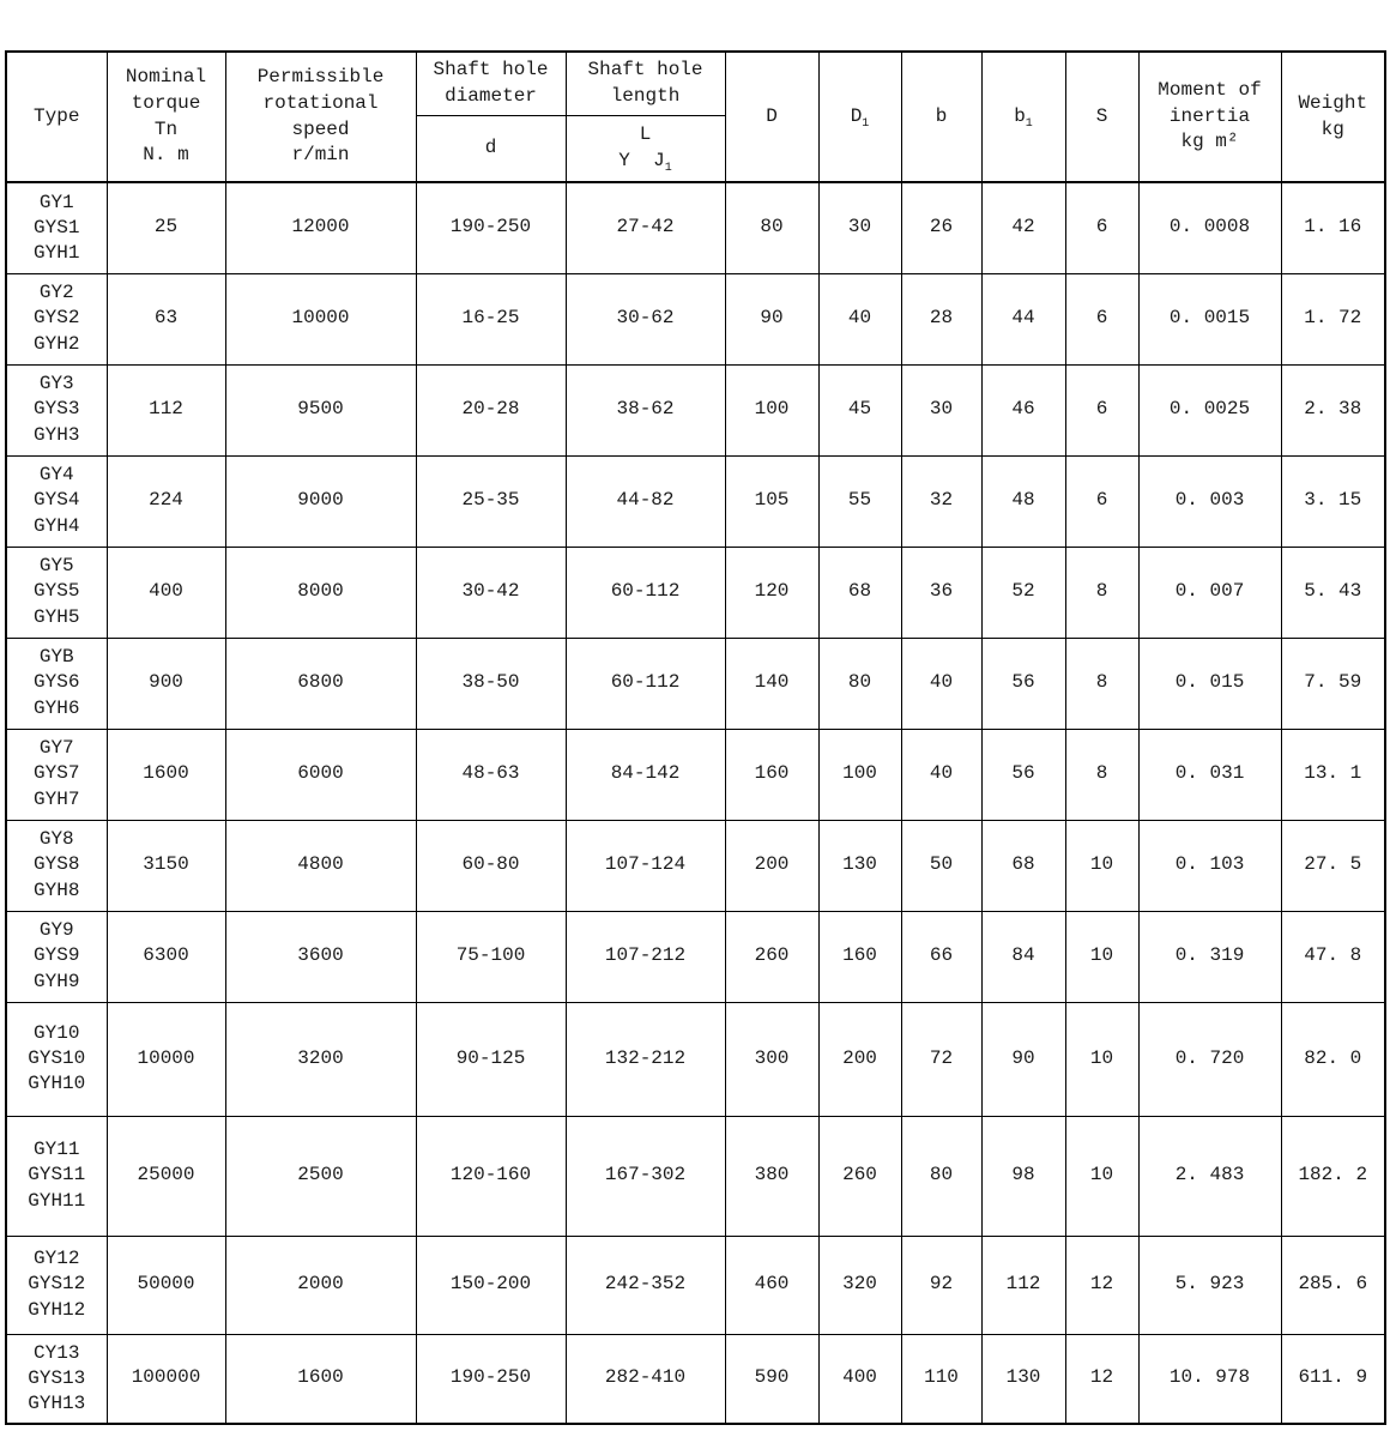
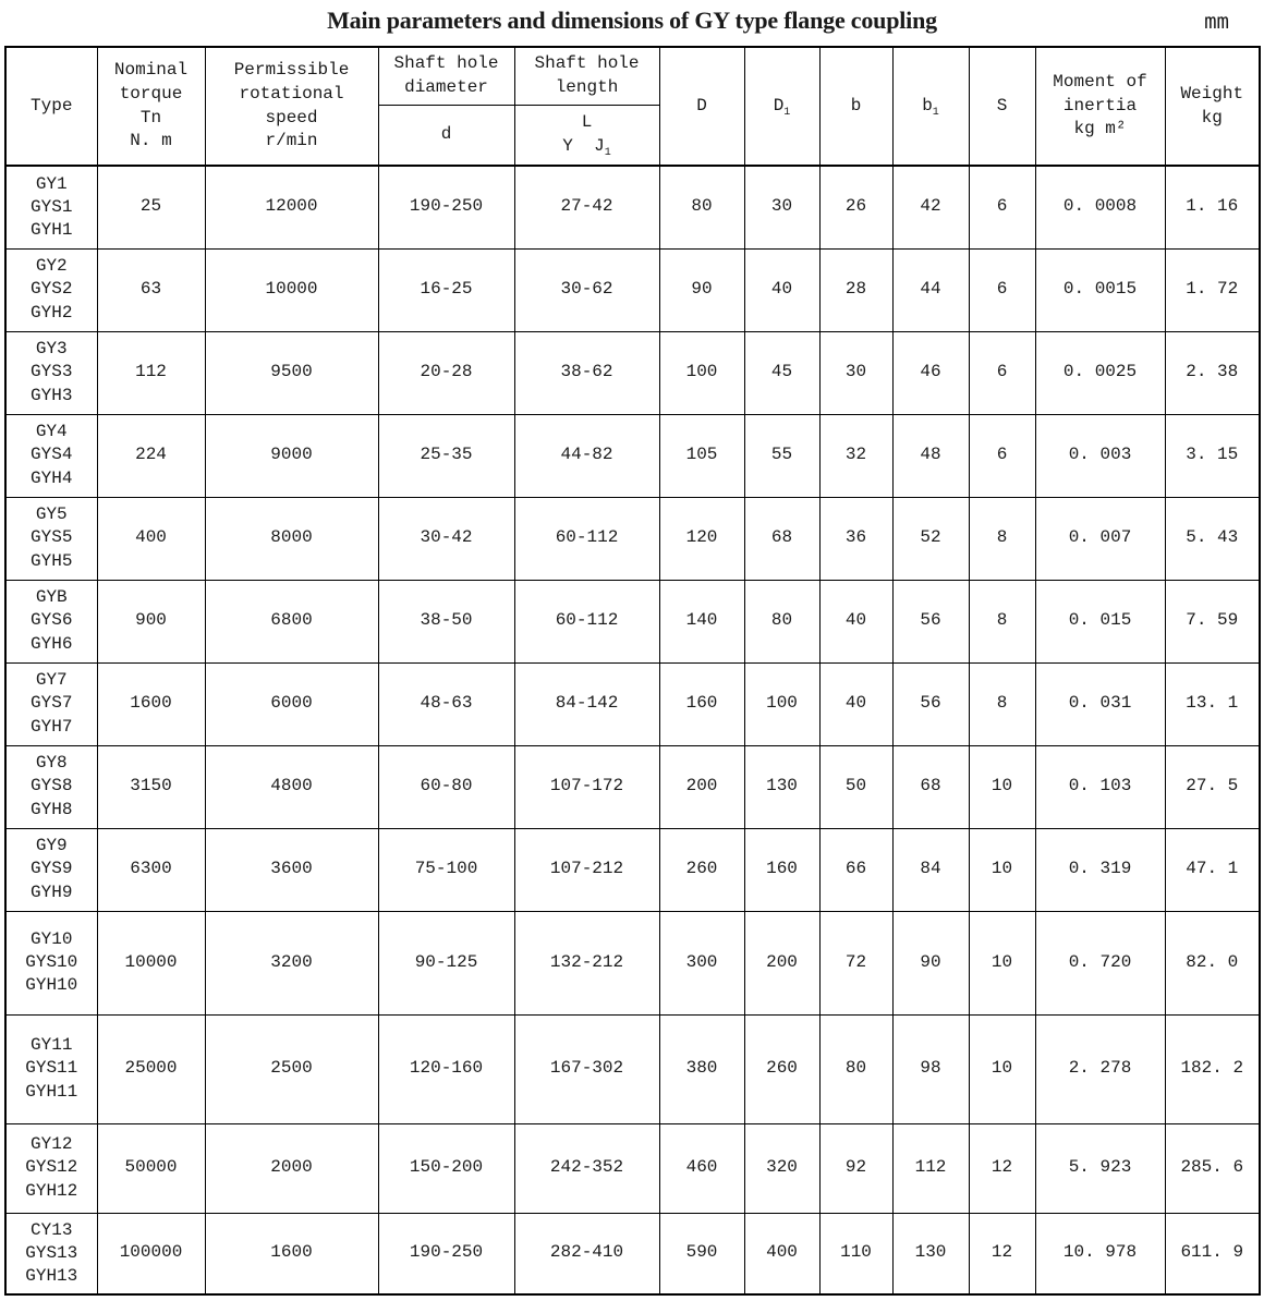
+ Main parameters and dimensions of GY type flange coupling
+ mm
  Type	Nominal torque Tn N. m	Permissible rotational speed r/min	Shaft hole diameter	Shaft hole length	D	D1	b	b1	S	Moment of inertia kg m²	Weight kg
  d	L Y J1
  GY1 GYS1 GYH1	25	12000	190-250	27-42	80	30	26	42	6	0. 0008	1. 16
  GY2 GYS2 GYH2	63	10000	16-25	30-62	90	40	28	44	6	0. 0015	1. 72
  GY3 GYS3 GYH3	112	9500	20-28	38-62	100	45	30	46	6	0. 0025	2. 38
  GY4 GYS4 GYH4	224	9000	25-35	44-82	105	55	32	48	6	0. 003	3. 15
  GY5 GYS5 GYH5	400	8000	30-42	60-112	120	68	36	52	8	0. 007	5. 43
  GYB GYS6 GYH6	900	6800	38-50	60-112	140	80	40	56	8	0. 015	7. 59
  GY7 GYS7 GYH7	1600	6000	48-63	84-142	160	100	40	56	8	0. 031	13. 1
- GY8 GYS8 GYH8	3150	4800	60-80	107-124	200	130	50	68	10	0. 103	27. 5
+ GY8 GYS8 GYH8	3150	4800	60-80	107-172	200	130	50	68	10	0. 103	27. 5
- GY9 GYS9 GYH9	6300	3600	75-100	107-212	260	160	66	84	10	0. 319	47. 8
+ GY9 GYS9 GYH9	6300	3600	75-100	107-212	260	160	66	84	10	0. 319	47. 1
  GY10 GYS10 GYH10	10000	3200	90-125	132-212	300	200	72	90	10	0. 720	82. 0
- GY11 GYS11 GYH11	25000	2500	120-160	167-302	380	260	80	98	10	2. 483	182. 2
+ GY11 GYS11 GYH11	25000	2500	120-160	167-302	380	260	80	98	10	2. 278	182. 2
  GY12 GYS12 GYH12	50000	2000	150-200	242-352	460	320	92	112	12	5. 923	285. 6
  CY13 GYS13 GYH13	100000	1600	190-250	282-410	590	400	110	130	12	10. 978	611. 9
